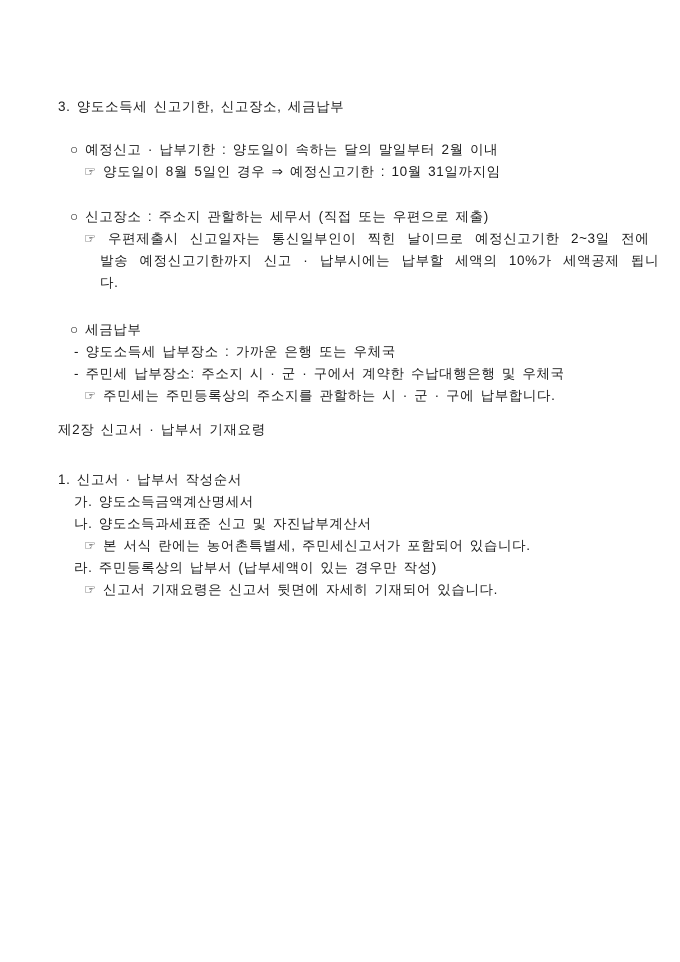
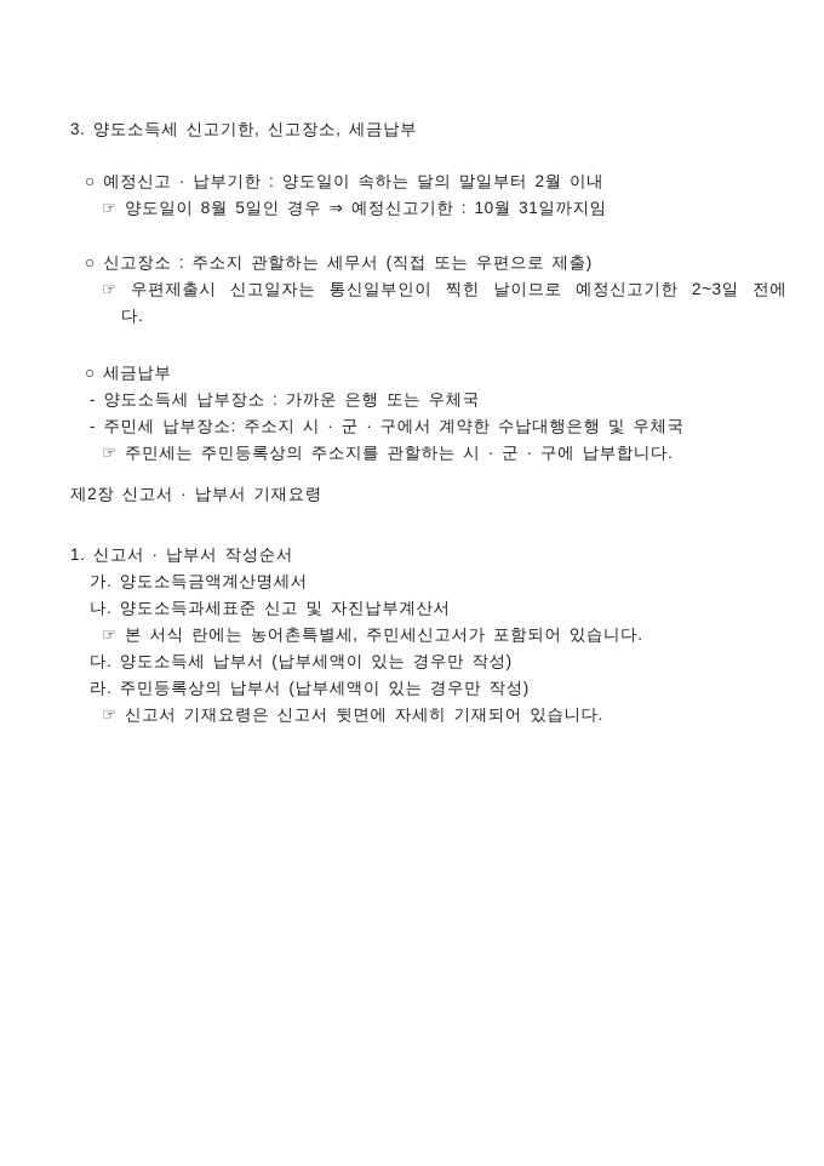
  3. 양도소득세 신고기한, 신고장소, 세금납부
  ○ 예정신고 · 납부기한 : 양도일이 속하는 달의 말일부터 2월 이내
  ☞ 양도일이 8월 5일인 경우 ⇒ 예정신고기한 : 10월 31일까지임
  ○ 신고장소 : 주소지 관할하는 세무서 (직접 또는 우편으로 제출)
  ☞ 우편제출시 신고일자는 통신일부인이 찍힌 날이므로 예정신고기한 2~3일 전에
- 발송 예정신고기한까지 신고 · 납부시에는 납부할 세액의 10%가 세액공제 됩니
  다.
  ○ 세금납부
  - 양도소득세 납부장소 : 가까운 은행 또는 우체국
  - 주민세 납부장소: 주소지 시 · 군 · 구에서 계약한 수납대행은행 및 우체국
  ☞ 주민세는 주민등록상의 주소지를 관할하는 시 · 군 · 구에 납부합니다.
  제2장 신고서 · 납부서 기재요령
  1. 신고서 · 납부서 작성순서
  가. 양도소득금액계산명세서
  나. 양도소득과세표준 신고 및 자진납부계산서
  ☞ 본 서식 란에는 농어촌특별세, 주민세신고서가 포함되어 있습니다.
+ 다. 양도소득세 납부서 (납부세액이 있는 경우만 작성)
  라. 주민등록상의 납부서 (납부세액이 있는 경우만 작성)
  ☞ 신고서 기재요령은 신고서 뒷면에 자세히 기재되어 있습니다.
